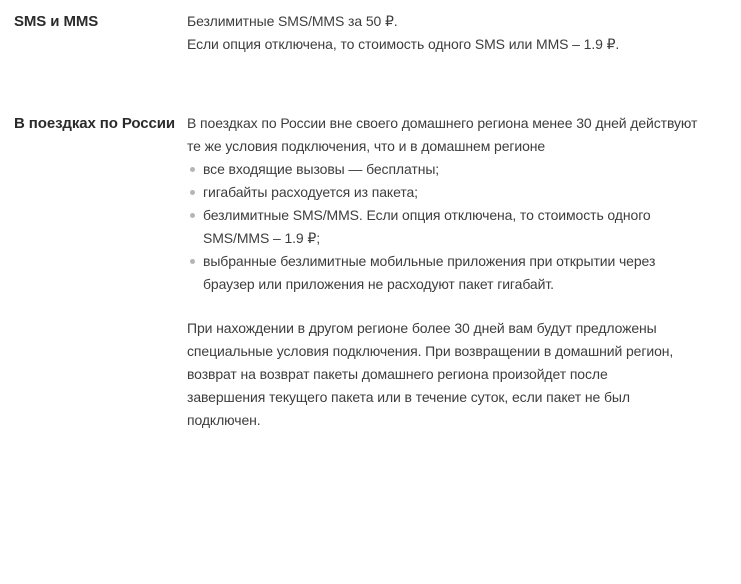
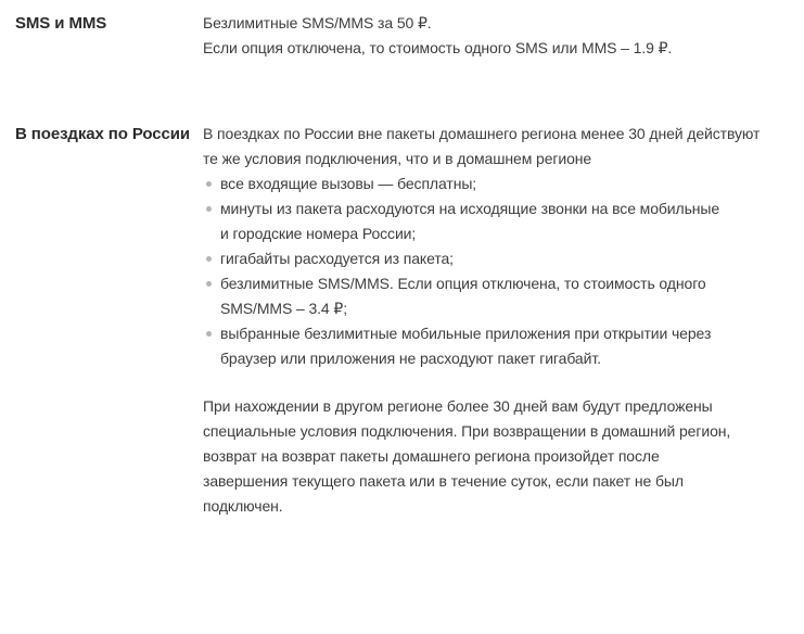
  SMS и MMS
  Безлимитные SMS/MMS за 50 ₽.
  Если опция отключена, то стоимость одного SMS или MMS – 1.9 ₽.
  В поездках по России
- В поездках по России вне своего домашнего региона менее 30 дней действуют
+ В поездках по России вне пакеты домашнего региона менее 30 дней действуют
  те же условия подключения, что и в домашнем регионе
  все входящие вызовы — бесплатны;
+ минуты из пакета расходуются на исходящие звонки на все мобильные
+ и городские номера России;
  гигабайты расходуется из пакета;
  безлимитные SMS/MMS. Если опция отключена, то стоимость одного
- SMS/MMS – 1.9 ₽;
+ SMS/MMS – 3.4 ₽;
  выбранные безлимитные мобильные приложения при открытии через
  браузер или приложения не расходуют пакет гигабайт.
  При нахождении в другом регионе более 30 дней вам будут предложены
  специальные условия подключения. При возвращении в домашний регион,
  возврат на возврат пакеты домашнего региона произойдет после
  завершения текущего пакета или в течение суток, если пакет не был
  подключен.
